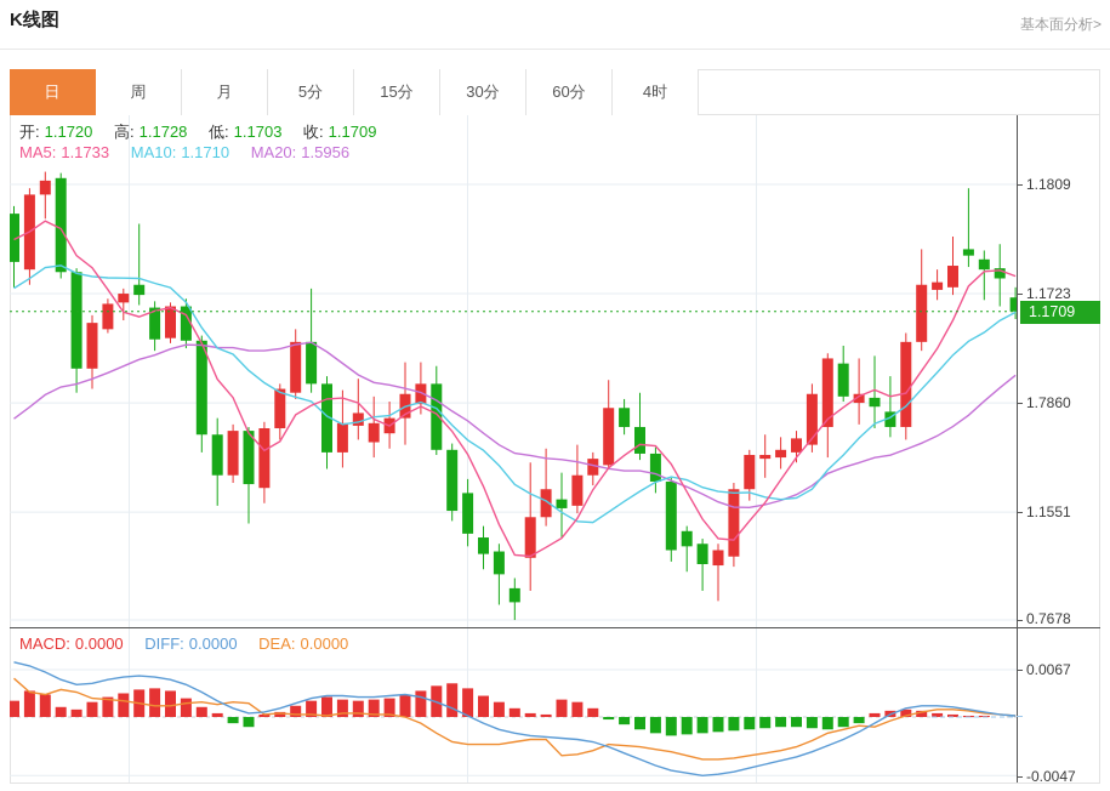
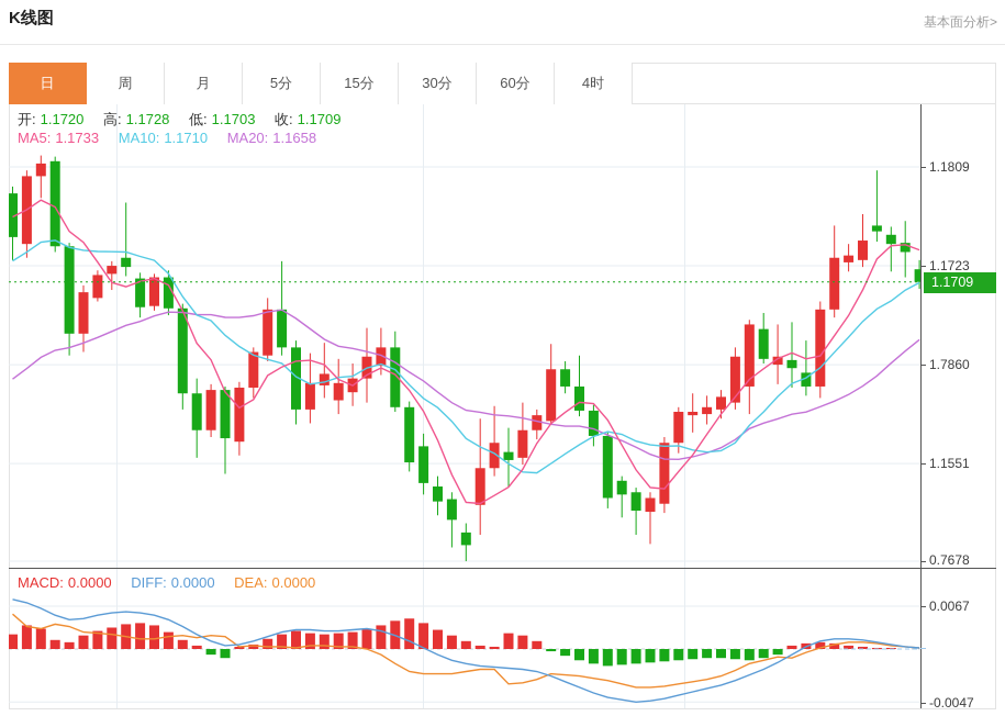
  K线图
  基本面分析>
  日
  周
  月
  5分
  15分
  30分
  60分
  4时
  1.1809
  1.1723
  1.7860
  1.1551
  0.7678
  1.1709
  0.0067
  -0.0047
  开: 1.1720 高: 1.1728 低: 1.1703 收: 1.1709
- MA5: 1.1733 MA10: 1.1710 MA20: 1.5956
+ MA5: 1.1733 MA10: 1.1710 MA20: 1.1658
  MACD: 0.0000 DIFF: 0.0000 DEA: 0.0000
